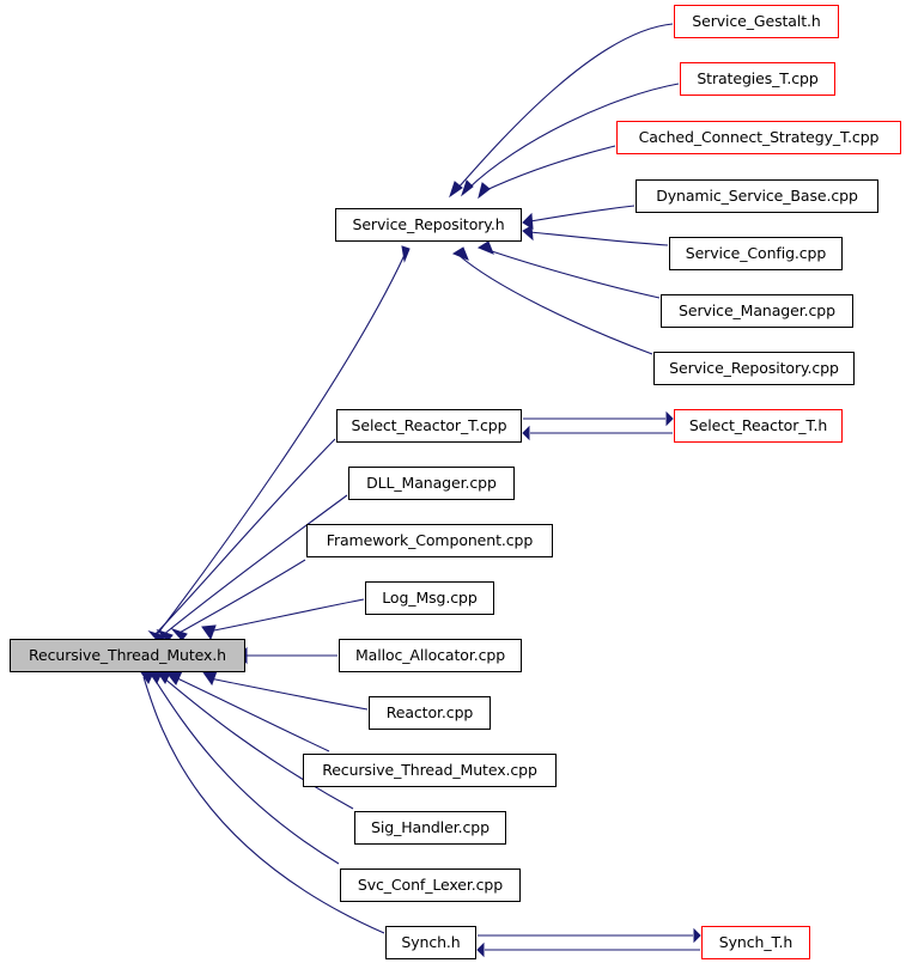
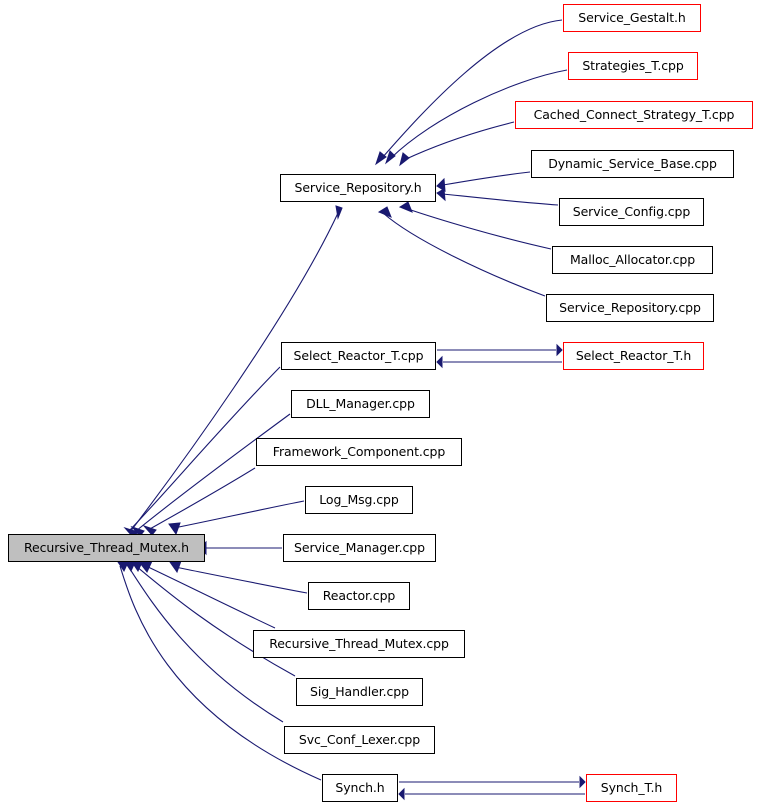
  Service_Gestalt.h
  Strategies_T.cpp
  Cached_Connect_Strategy_T.cpp
  Dynamic_Service_Base.cpp
  Service_Config.cpp
- Service_Manager.cpp
+ Malloc_Allocator.cpp
  Service_Repository.cpp
  Service_Repository.h
  Select_Reactor_T.h
  Select_Reactor_T.cpp
  DLL_Manager.cpp
  Framework_Component.cpp
  Log_Msg.cpp
- Malloc_Allocator.cpp
+ Service_Manager.cpp
  Reactor.cpp
  Recursive_Thread_Mutex.cpp
  Sig_Handler.cpp
  Svc_Conf_Lexer.cpp
  Synch.h
  Synch_T.h
  Recursive_Thread_Mutex.h
